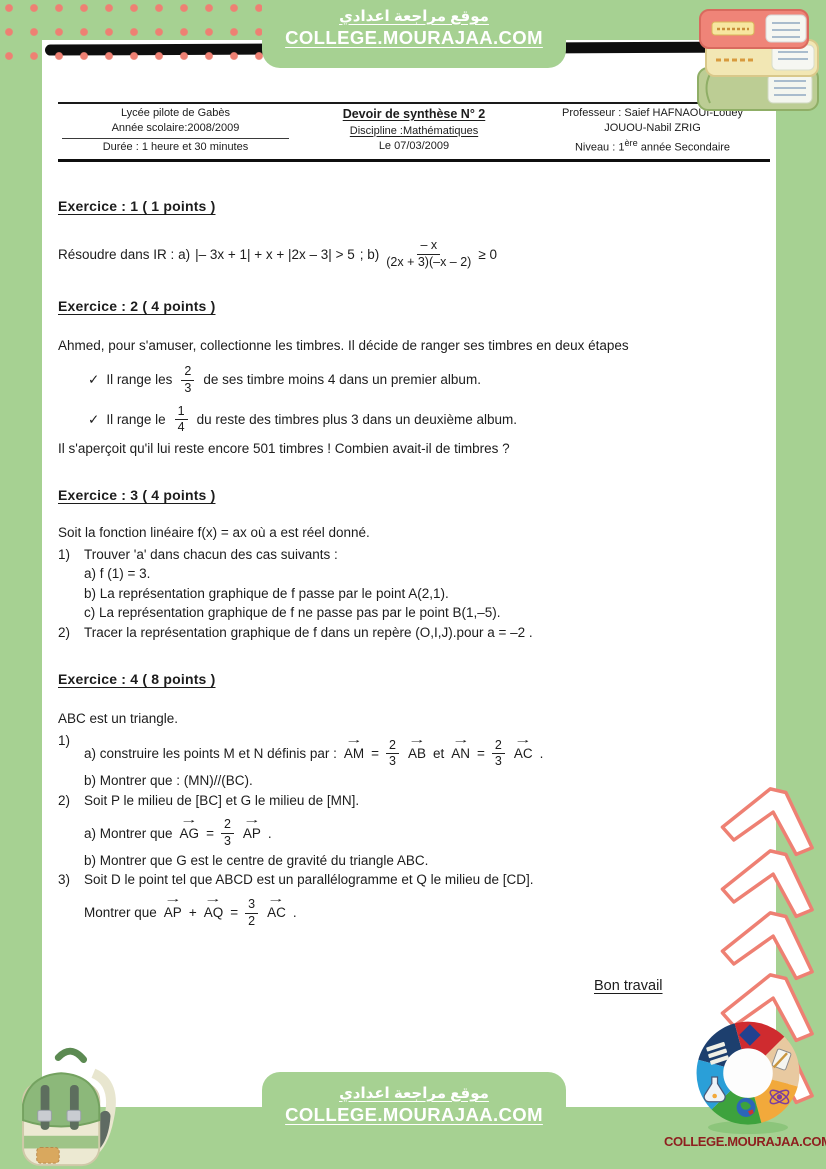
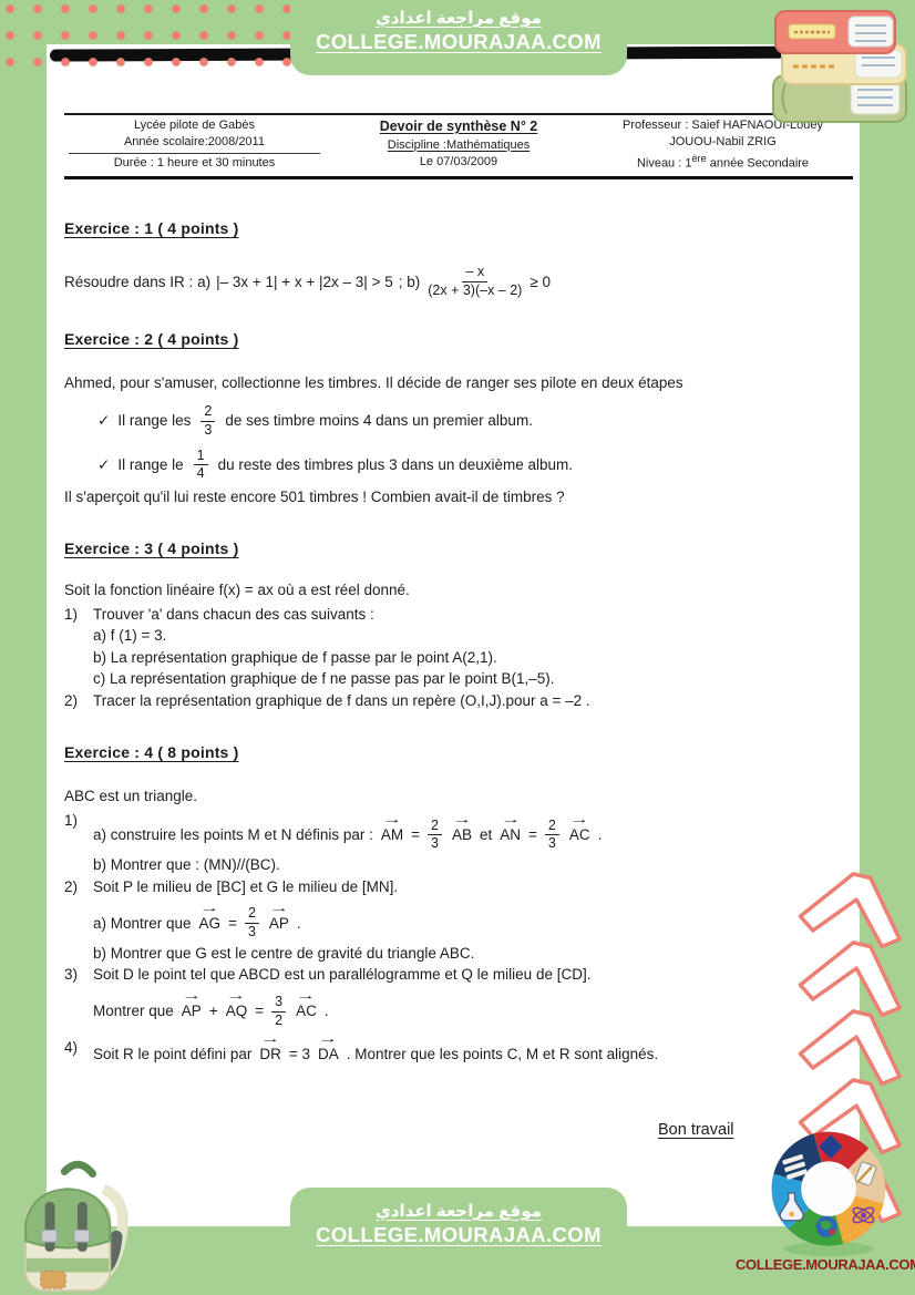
  موقع مراجعة اعدادي
  COLLEGE.MOURAJAA.COM
  Lycée pilote de Gabès
- Année scolaire:2008/2009
+ Année scolaire:2008/2011
  Durée : 1 heure et 30 minutes
  Devoir de synthèse N° 2
  Discipline :Mathématiques
  Le 07/03/2009
  Professeur : Saief HAFNAOUI-Louey
  JOUOU-Nabil ZRIG
  Niveau : 1ère année Secondaire
- Exercice : 1 ( 1 points )
+ Exercice : 1 ( 4 points )
  Résoudre dans IR : a)
  |– 3x + 1| + x + |2x – 3| > 5
  ; b)
  – x
  (2x + 3)(–x – 2)
  ≥ 0
  Exercice : 2 ( 4 points )
- Ahmed, pour s'amuser, collectionne les timbres. Il décide de ranger ses timbres en deux étapes
+ Ahmed, pour s'amuser, collectionne les timbres. Il décide de ranger ses pilote en deux étapes
  ✓
  Il range les
  2
  3
  de ses timbre moins 4 dans un premier album.
  ✓
  Il range le
  1
  4
  du reste des timbres plus 3 dans un deuxième album.
  Il s'aperçoit qu'il lui reste encore 501 timbres ! Combien avait-il de timbres ?
  Exercice : 3 ( 4 points )
  Soit la fonction linéaire f(x) = ax où a est réel donné.
  1)
  Trouver 'a' dans chacun des cas suivants :
  a) f (1) = 3.
  b) La représentation graphique de f passe par le point A(2,1).
  c) La représentation graphique de f ne passe pas par le point B(1,–5).
  2)
  Tracer la représentation graphique de f dans un repère (O,I,J).pour a = –2 .
  Exercice : 4 ( 8 points )
  ABC est un triangle.
  1)
  a) construire les points M et N définis par :
  AM
  =
  2
  3
  AB
  et
  AN
  =
  2
  3
  AC
  .
  b) Montrer que : (MN)//(BC).
  2)
  Soit P le milieu de [BC] et G le milieu de [MN].
  a) Montrer que
  AG
  =
  2
  3
  AP
  .
  b) Montrer que G est le centre de gravité du triangle ABC.
  3)
  Soit D le point tel que ABCD est un parallélogramme et Q le milieu de [CD].
  Montrer que
  AP
  +
  AQ
  =
  3
  2
  AC
  .
+ 4)
+ Soit R le point défini par
+ DR
+ = 3
+ DA
+ . Montrer que les points C, M et R sont alignés.
  Bon travail
  موقع مراجعة اعدادي
  COLLEGE.MOURAJAA.COM
  COLLEGE.MOURAJAA.CO
